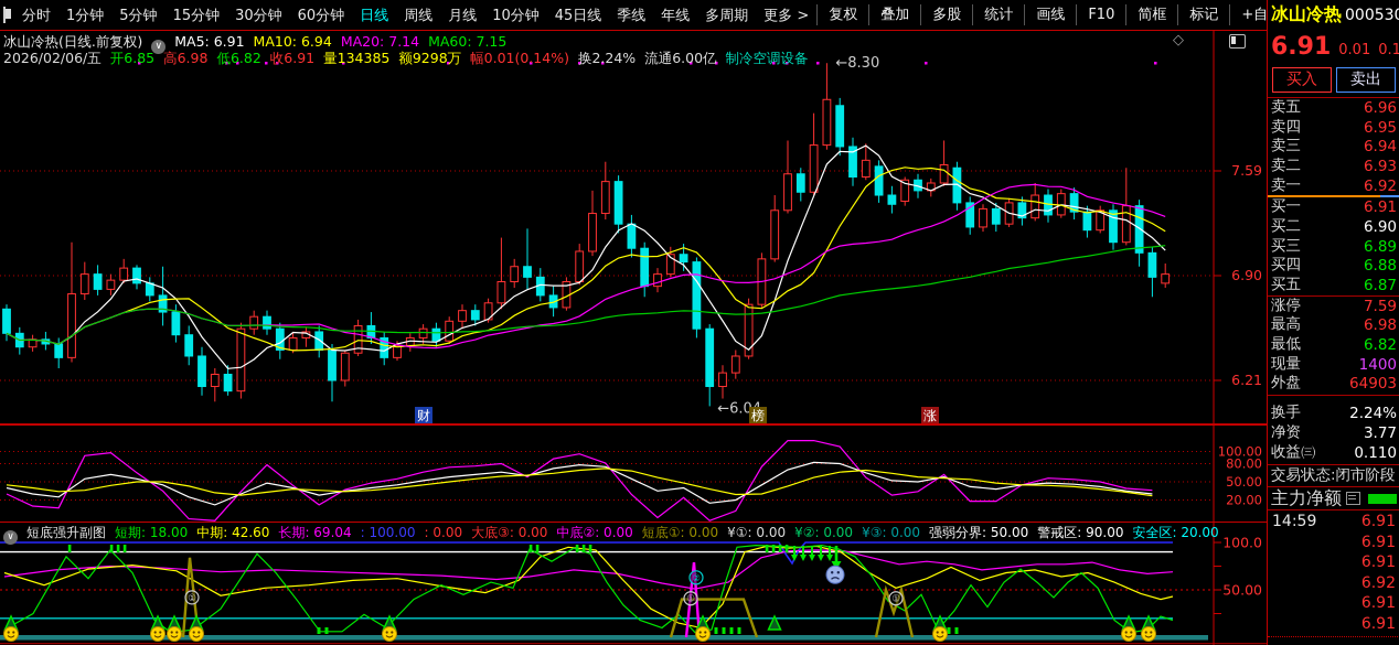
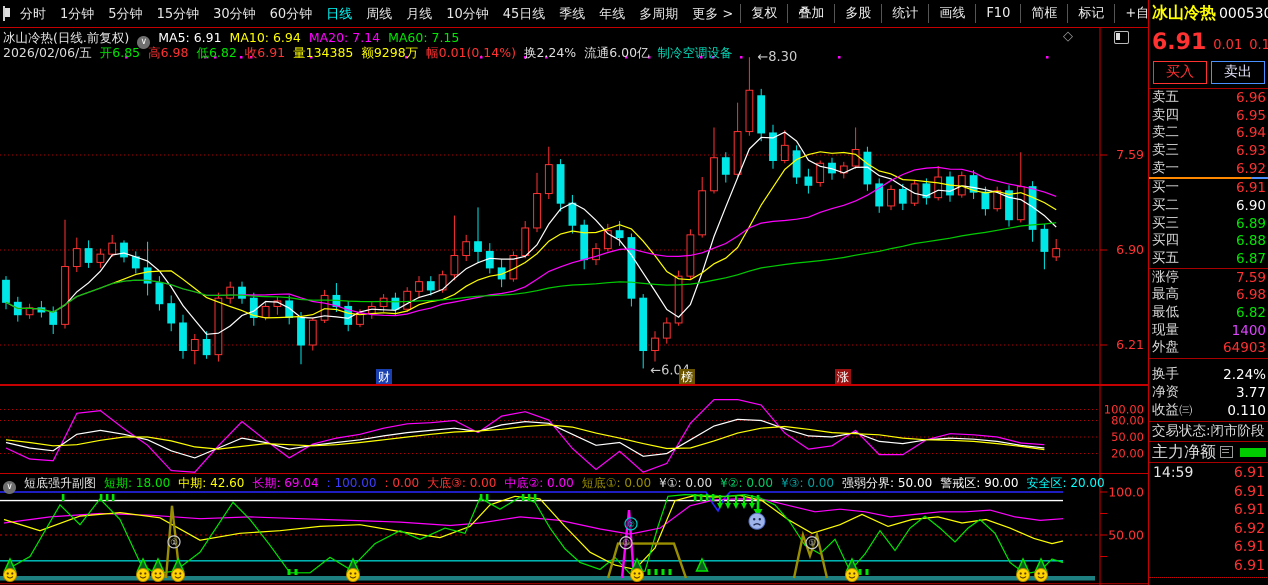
  分时
  1分钟
  5分钟
  15分钟
  30分钟
  60分钟
  日线
  周线
  月线
  10分钟
  45日线
  季线
  年线
  多周期
  更多 >
  复权
  叠加
  多股
  统计
  画线
  F10
  简框
  标记
  ←8.30
  ←6.0
  财
  榜
  涨
  7.59
  6.90
  6.21
  冰山冷热(日线.前复权) ∨ MA5: 6.91 MA10: 6.94 MA20: 7.14 MA60: 7.15
  2026/02/06/五 开6.85 高6.98 低6.82 收6.91 量134385 额9298万 幅0.01(0.14%) 换2.24% 流通6.00亿 制冷空调设备
  ◇
  100.00
  80.00
  50.00
  20.00
  ①
  ①
  ①
  ②
  100.0
  50.00
  ∨ 短底强升副图 短期: 18.00 中期: 42.60 长期: 69.04 : 100.00 : 0.00 大底③: 0.00 中底②: 0.00 短底①: 0.00 ¥①: 0.00 ¥②: 0.00 ¥③: 0.00 强弱分界: 50.00 警戒区: 90.00 安全区: 20.00
  冰山冷热 00053
  6.91
  0.01
  买入
  卖出
  卖五
  6.96
  卖四
  6.95
- 卖三
+ 卖二
  6.94
- 卖二
+ 卖三
  6.93
  卖一
  6.92
  买一
  6.91
  买二
  6.90
  买三
  6.89
  买四
  6.88
  买五
  6.87
  涨停
  7.59
  最高
  6.98
  最低
  6.82
  现量
  1400
  外盘
  64903
  换手
  2.24%
  净资
  3.77
  收益㈢
  0.110
  交易状态:闭市阶段
  主力净额
  14:59
  6.91
  6.91
  6.91
  6.92
  6.91
  6.91
